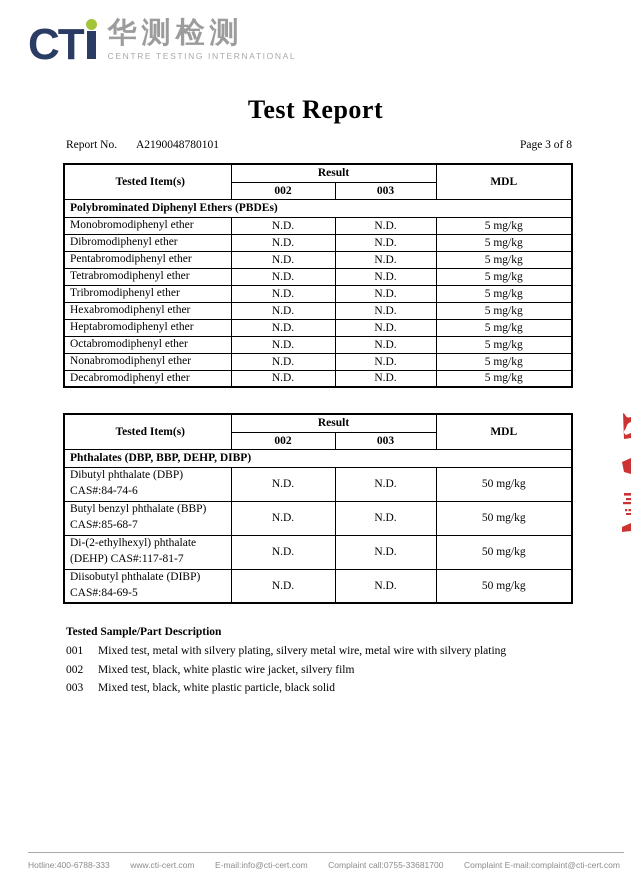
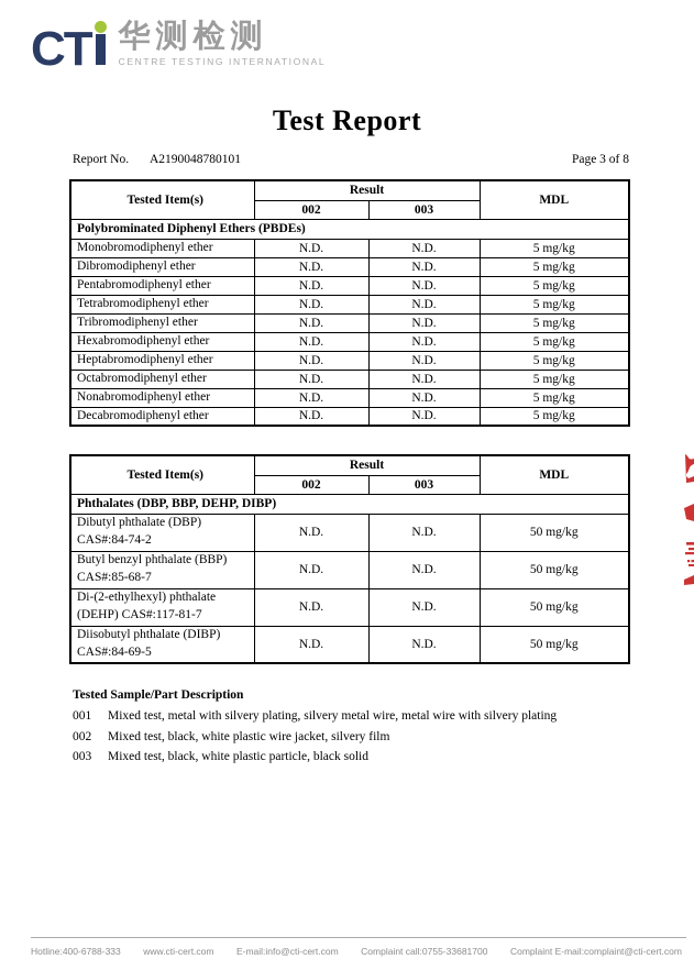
  CT
  华测检测
  CENTRE TESTING INTERNATIONAL
  Test Report
  Report No. A2190048780101
  Page 3 of 8
  Tested Item(s)	Result	MDL
  002	003
  Polybrominated Diphenyl Ethers (PBDEs)
  Monobromodiphenyl ether	N.D.	N.D.	5 mg/kg
  Dibromodiphenyl ether	N.D.	N.D.	5 mg/kg
  Pentabromodiphenyl ether	N.D.	N.D.	5 mg/kg
  Tetrabromodiphenyl ether	N.D.	N.D.	5 mg/kg
  Tribromodiphenyl ether	N.D.	N.D.	5 mg/kg
  Hexabromodiphenyl ether	N.D.	N.D.	5 mg/kg
  Heptabromodiphenyl ether	N.D.	N.D.	5 mg/kg
  Octabromodiphenyl ether	N.D.	N.D.	5 mg/kg
  Nonabromodiphenyl ether	N.D.	N.D.	5 mg/kg
  Decabromodiphenyl ether	N.D.	N.D.	5 mg/kg
  Tested Item(s)	Result	MDL
  002	003
  Phthalates (DBP, BBP, DEHP, DIBP)
- Dibutyl phthalate (DBP) CAS#:84-74-6	N.D.	N.D.	50 mg/kg
+ Dibutyl phthalate (DBP) CAS#:84-74-2	N.D.	N.D.	50 mg/kg
  Butyl benzyl phthalate (BBP) CAS#:85-68-7	N.D.	N.D.	50 mg/kg
  Di-(2-ethylhexyl) phthalate (DEHP) CAS#:117-81-7	N.D.	N.D.	50 mg/kg
  Diisobutyl phthalate (DIBP) CAS#:84-69-5	N.D.	N.D.	50 mg/kg
  Tested Sample/Part Description
  001
  Mixed test, metal with silvery plating, silvery metal wire, metal wire with silvery plating
  002
  Mixed test, black, white plastic wire jacket, silvery film
  003
  Mixed test, black, white plastic particle, black solid
  Hotline:400-6788-333
  www.cti-cert.com
  E-mail:info@cti-cert.com
  Complaint call:0755-33681700
  Complaint E-mail:complaint@cti-cert.com
